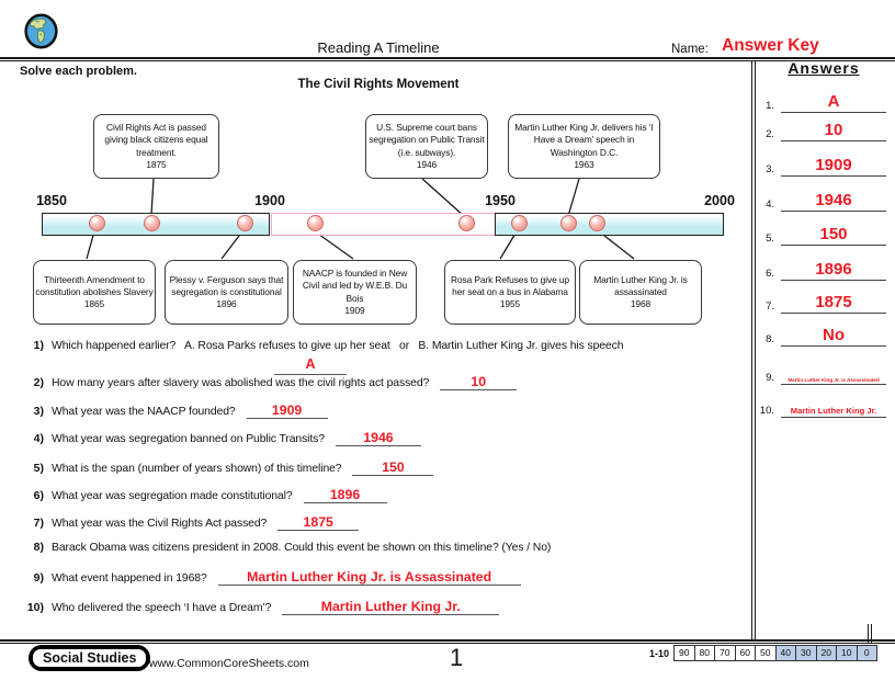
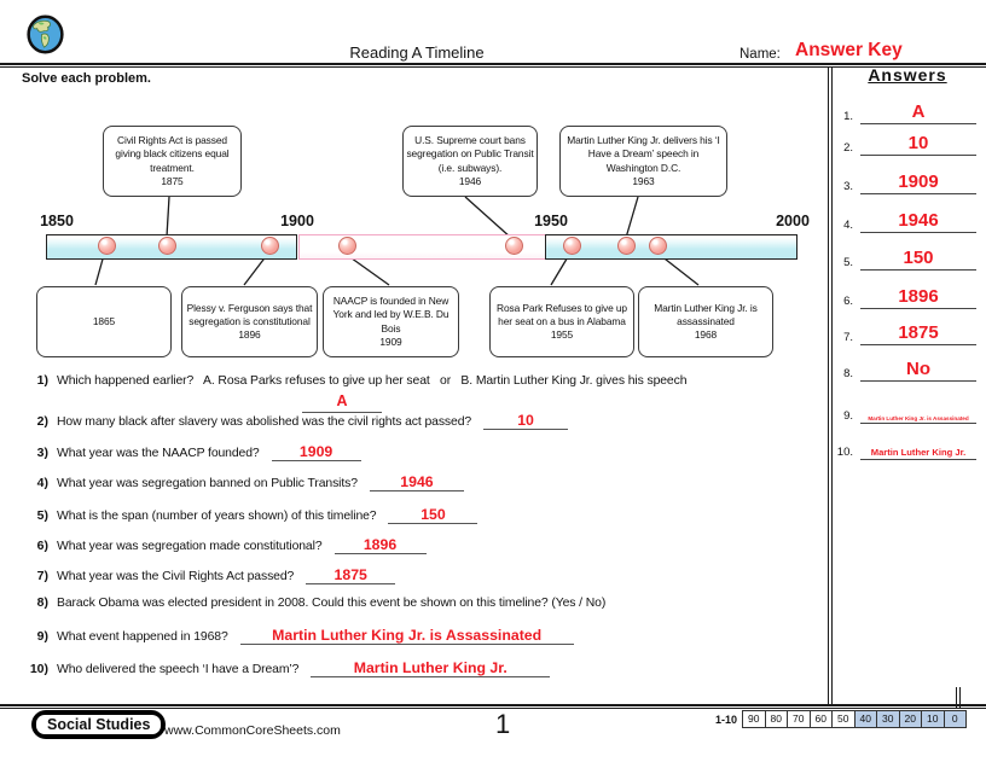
  Reading A Timeline
  Name:
  Answer Key
  Solve each problem.
  Answers
  1.
  A
  2.
  10
  3.
  1909
  4.
  1946
  5.
  150
  6.
  1896
  7.
  1875
  8.
  No
  9.
  10.
  Martin Luther King Jr.
- The Civil Rights Movement
  1850
  1900
  1950
  2000
- Thirteenth Amendment to constitution abolishes Slavery
  1865
  Civil Rights Act is passed giving black citizens equal treatment.
  1875
  Plessy v. Ferguson says that segregation is constitutional
  1896
- NAACP is founded in New Civil and led by W.E.B. Du Bois
+ NAACP is founded in New York and led by W.E.B. Du Bois
  1909
  U.S. Supreme court bans segregation on Public Transit (i.e. subways).
  1946
  Rosa Park Refuses to give up her seat on a bus in Alabama
  1955
  Martin Luther King Jr. delivers his ‘I Have a Dream’ speech in Washington D.C.
  1963
  Martin Luther King Jr. is assassinated
  1968
  1)
  Which happened earlier? A. Rosa Parks refuses to give up her seat or B. Martin Luther King Jr. gives his speech
  2)
- How many years after slavery was abolished was the civil rights act passed?
+ How many black after slavery was abolished was the civil rights act passed?
  10
  3)
  What year was the NAACP founded?
  1909
  4)
  What year was segregation banned on Public Transits?
  1946
  5)
  What is the span (number of years shown) of this timeline?
  150
  6)
  What year was segregation made constitutional?
  1896
  7)
  What year was the Civil Rights Act passed?
  1875
  8)
- Barack Obama was citizens president in 2008. Could this event be shown on this timeline? (Yes / No)
+ Barack Obama was elected president in 2008. Could this event be shown on this timeline? (Yes / No)
  9)
  What event happened in 1968?
  Martin Luther King Jr. is Assassinated
  10)
  Who delivered the speech ‘I have a Dream’?
  Martin Luther King Jr.
  A
  Social Studies
  www.CommonCoreSheets.com
  1
  1-10
  90
  80
  70
  60
  50
  40
  30
  20
  10
  0
